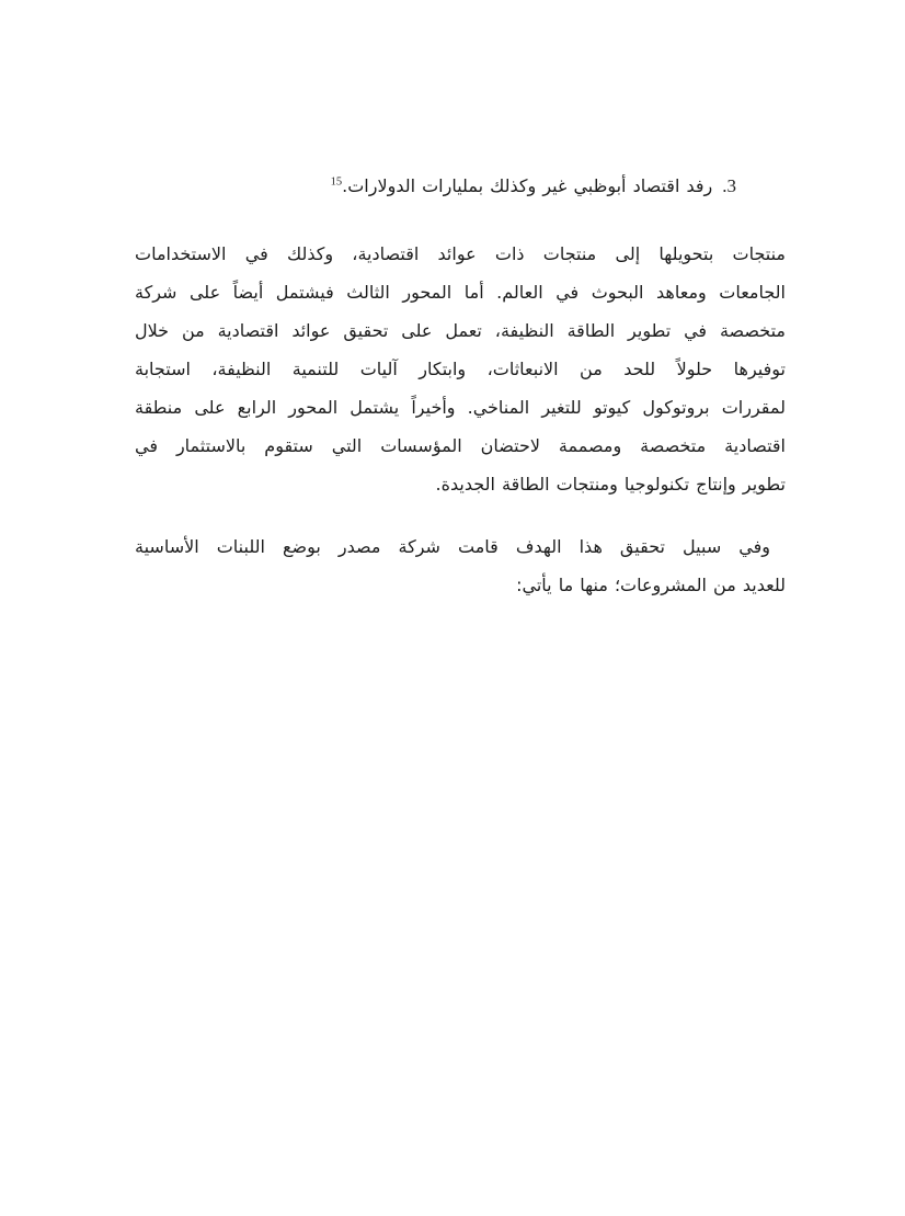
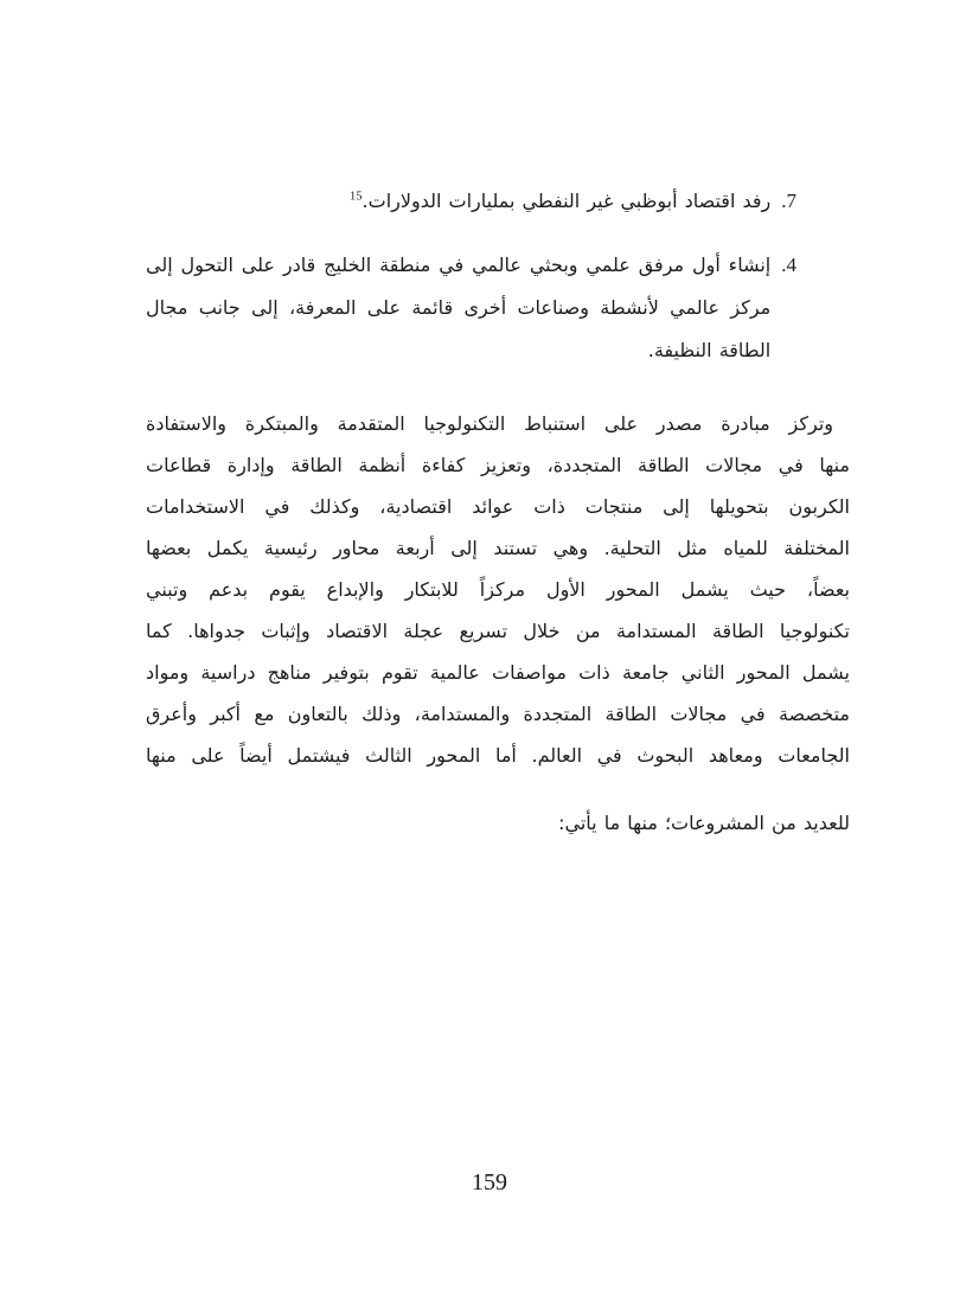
- 3.
+ 7.
- رفد اقتصاد أبوظبي غير وكذلك بمليارات الدولارات.15
+ رفد اقتصاد أبوظبي غير النفطي بمليارات الدولارات.15
+ 4.
+ إنشاء أول مرفق علمي وبحثي عالمي في منطقة الخليج قادر على التحول إلى
+ مركز عالمي لأنشطة وصناعات أخرى قائمة على المعرفة، إلى جانب مجال
+ الطاقة النظيفة.
+ وتركز مبادرة مصدر على استنباط التكنولوجيا المتقدمة والمبتكرة والاستفادة
+ منها في مجالات الطاقة المتجددة، وتعزيز كفاءة أنظمة الطاقة وإدارة قطاعات
- منتجات بتحويلها إلى منتجات ذات عوائد اقتصادية، وكذلك في الاستخدامات
+ الكربون بتحويلها إلى منتجات ذات عوائد اقتصادية، وكذلك في الاستخدامات
+ المختلفة للمياه مثل التحلية. وهي تستند إلى أربعة محاور رئيسية يكمل بعضها
+ بعضاً، حيث يشمل المحور الأول مركزاً للابتكار والإبداع يقوم بدعم وتبني
+ تكنولوجيا الطاقة المستدامة من خلال تسريع عجلة الاقتصاد وإثبات جدواها. كما
+ يشمل المحور الثاني جامعة ذات مواصفات عالمية تقوم بتوفير مناهج دراسية ومواد
+ متخصصة في مجالات الطاقة المتجددة والمستدامة، وذلك بالتعاون مع أكبر وأعرق
- الجامعات ومعاهد البحوث في العالم. أما المحور الثالث فيشتمل أيضاً على شركة
+ الجامعات ومعاهد البحوث في العالم. أما المحور الثالث فيشتمل أيضاً على منها
- متخصصة في تطوير الطاقة النظيفة، تعمل على تحقيق عوائد اقتصادية من خلال
- توفيرها حلولاً للحد من الانبعاثات، وابتكار آليات للتنمية النظيفة، استجابة
- لمقررات بروتوكول كيوتو للتغير المناخي. وأخيراً يشتمل المحور الرابع على منطقة
- اقتصادية متخصصة ومصممة لاحتضان المؤسسات التي ستقوم بالاستثمار في
- تطوير وإنتاج تكنولوجيا ومنتجات الطاقة الجديدة.
- وفي سبيل تحقيق هذا الهدف قامت شركة مصدر بوضع اللبنات الأساسية
  للعديد من المشروعات؛ منها ما يأتي:
+ 159
